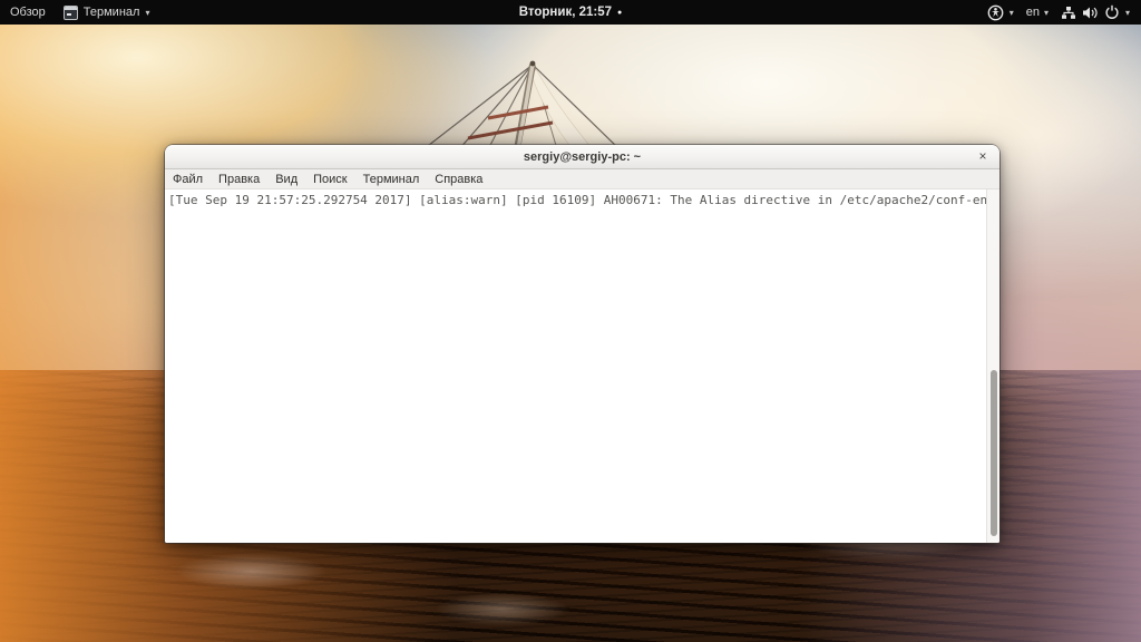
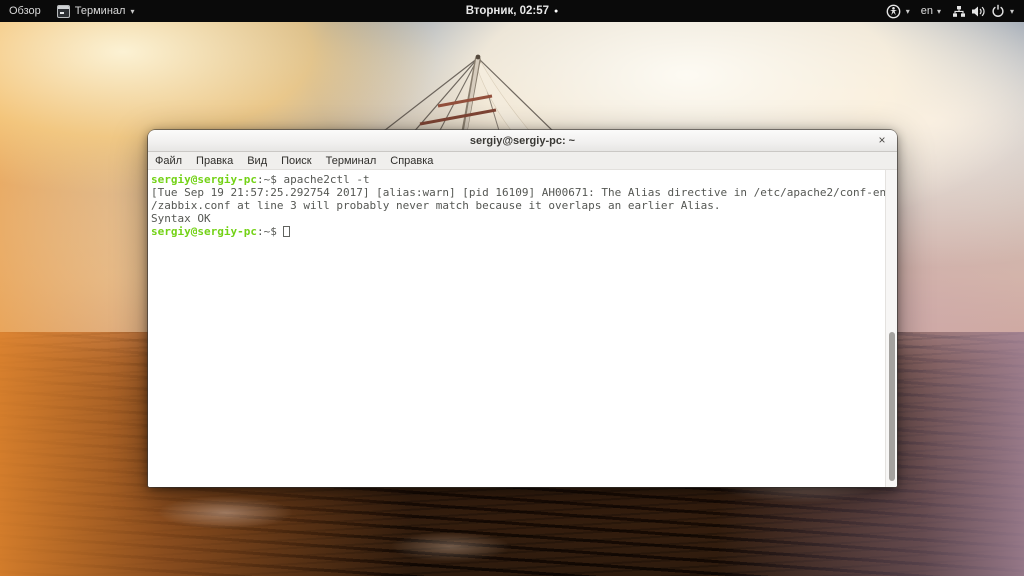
  Обзор
  Терминал
  ▾
- Вторник, 21:57
+ Вторник, 02:57
  ▾
  en
  ▾
  ▾
  sergiy@sergiy-pc: ~
  ×
  Файл
  Правка
  Вид
  Поиск
  Терминал
  Справка
+ sergiy@sergiy-pc:~$ apache2ctl -t
  [Tue Sep 19 21:57:25.292754 2017] [alias:warn] [pid 16109] AH00671: The Alias directive in /etc/apache2/conf-en
+ /zabbix.conf at line 3 will probably never match because it overlaps an earlier Alias.
+ Syntax OK
+ sergiy@sergiy-pc:~$
